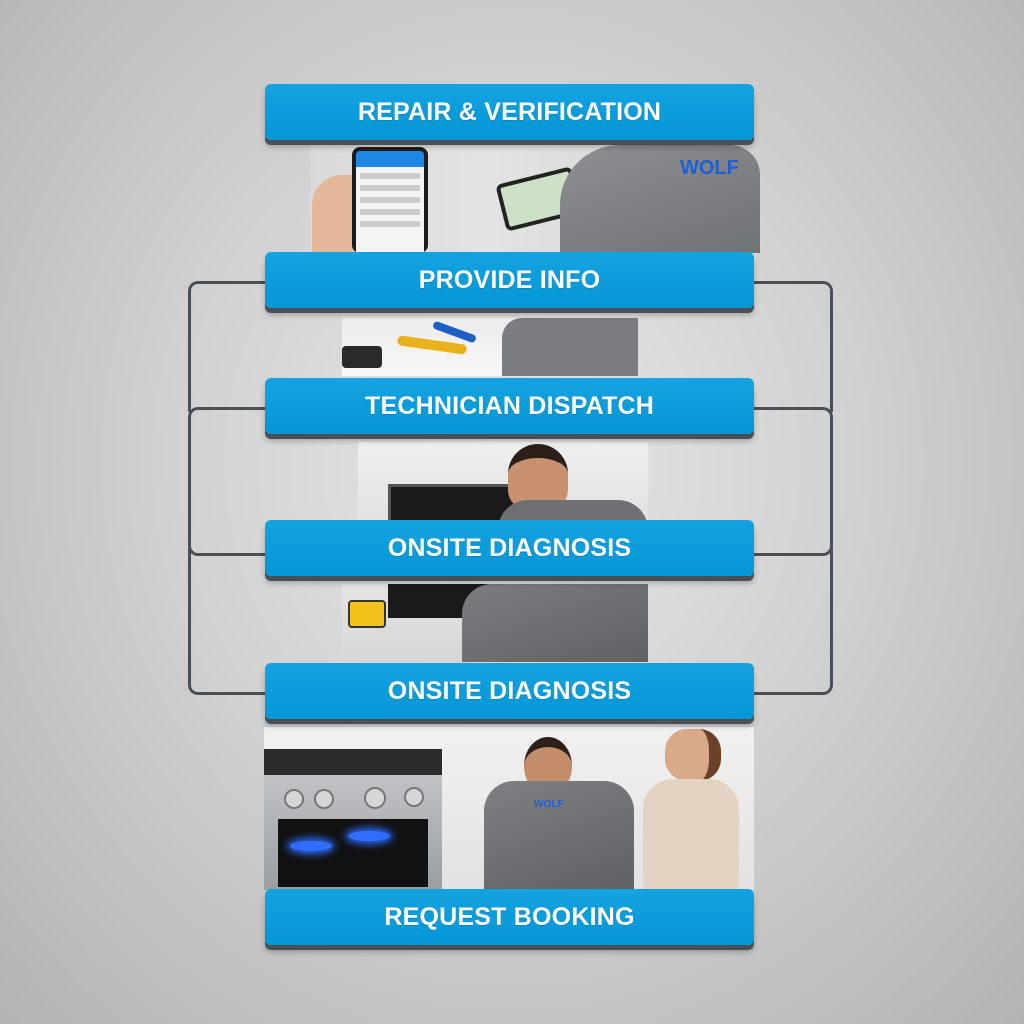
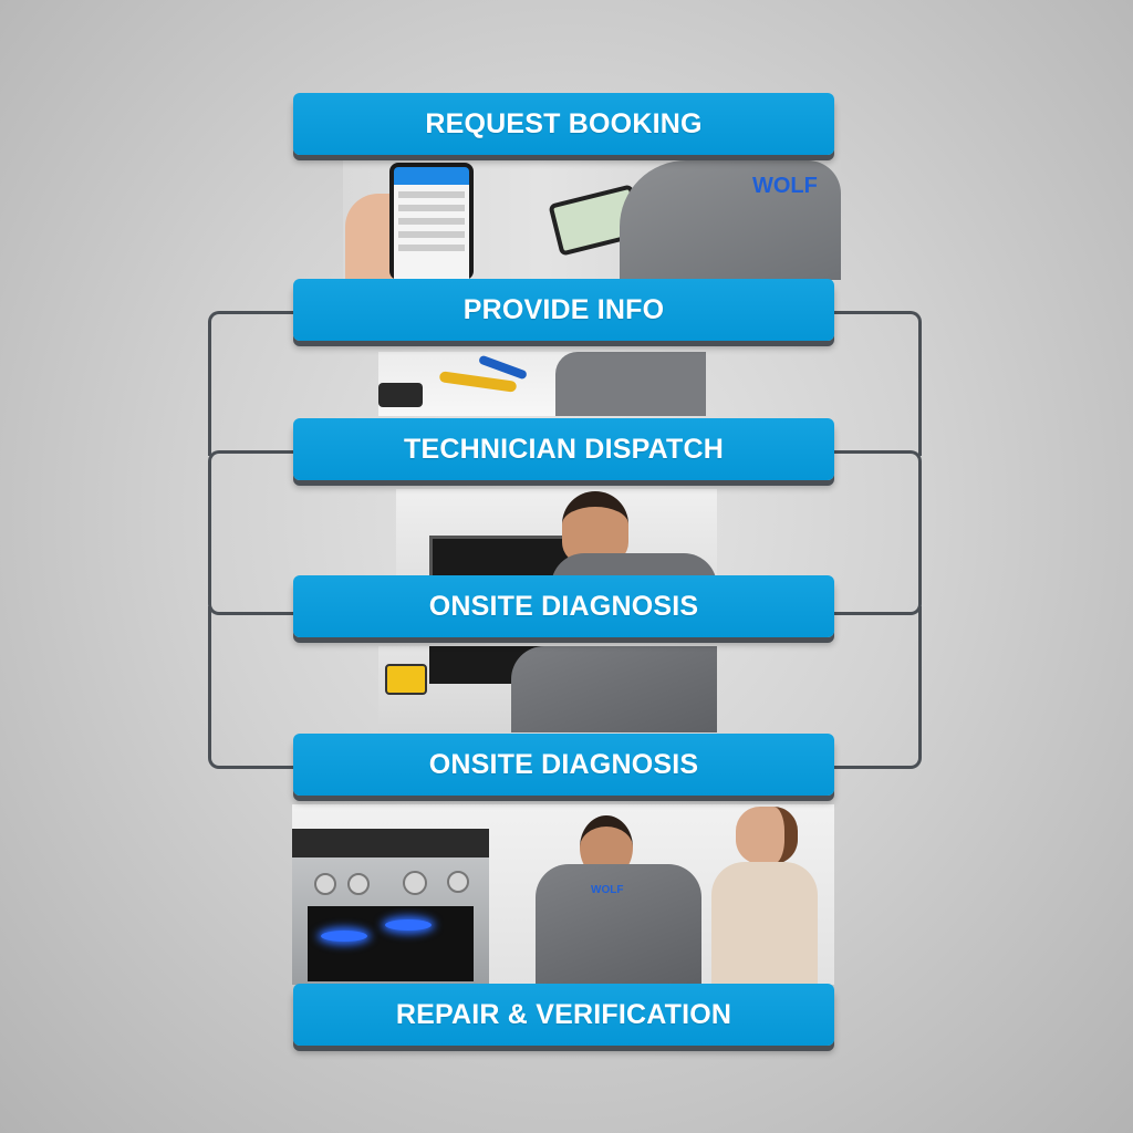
  WOLF
  WOLF
- REPAIR & VERIFICATION
+ REQUEST BOOKING
  PROVIDE INFO
  TECHNICIAN DISPATCH
  ONSITE DIAGNOSIS
  ONSITE DIAGNOSIS
- REQUEST BOOKING
+ REPAIR & VERIFICATION
